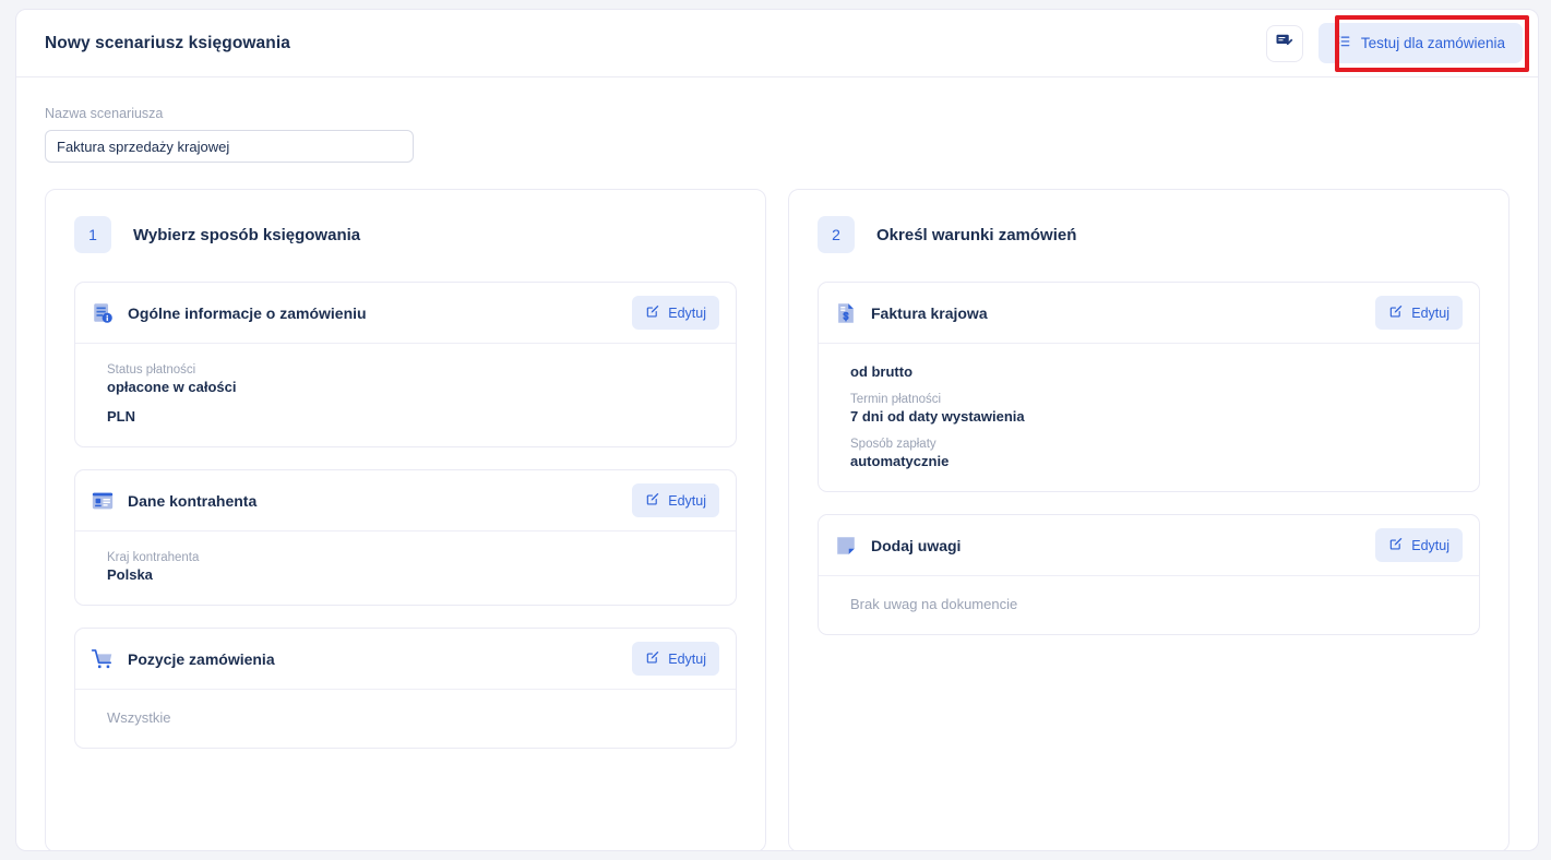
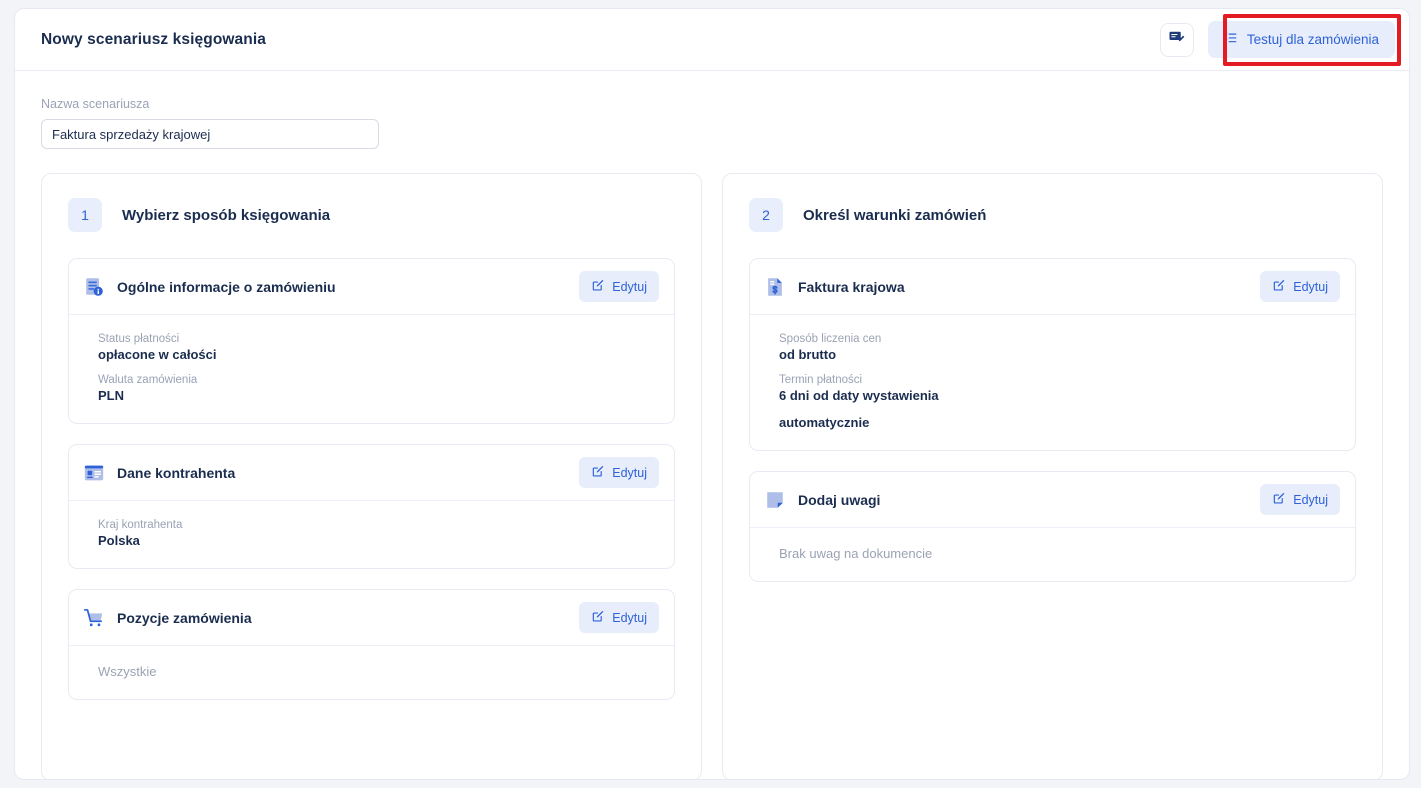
  Nowy scenariusz księgowania
  Testuj dla zamówienia
  Nazwa scenariusza
  Faktura sprzedaży krajowej
  1
  Wybierz sposób księgowania
  Ogólne informacje o zamówieniu
  Edytuj
  Status płatności
  opłacone w całości
+ Waluta zamówienia
  PLN
  Dane kontrahenta
  Edytuj
  Kraj kontrahenta
  Polska
  Pozycje zamówienia
  Edytuj
  Wszystkie
  2
  Określ warunki zamówień
  Faktura krajowa
  Edytuj
+ Sposób liczenia cen
  od brutto
  Termin płatności
- 7 dni od daty wystawienia
+ 6 dni od daty wystawienia
- Sposób zapłaty
  automatycznie
  Dodaj uwagi
  Edytuj
  Brak uwag na dokumencie
